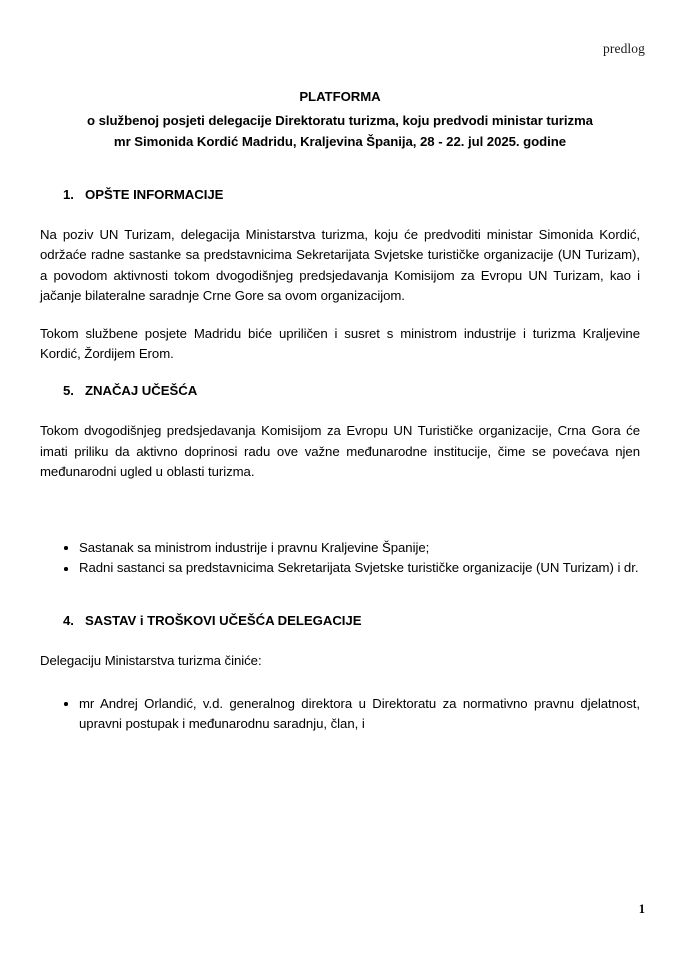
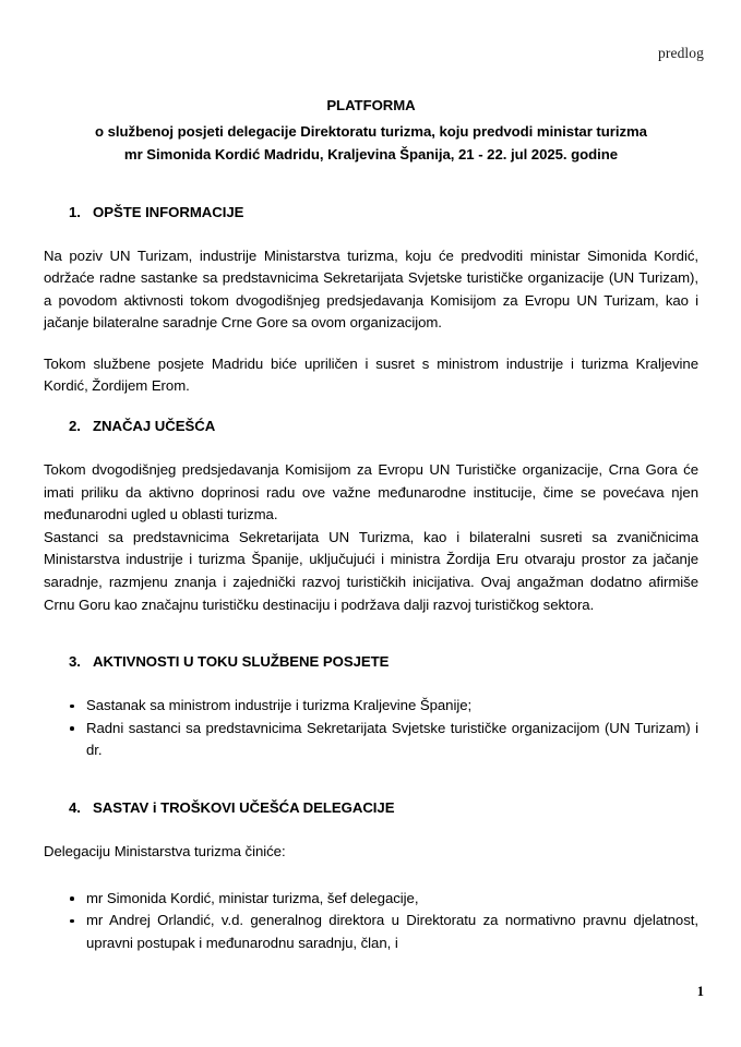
  predlog
  PLATFORMA
  o službenoj posjeti delegacije Direktoratu turizma, koju predvodi ministar turizma
- mr Simonida Kordić Madridu, Kraljevina Španija, 28 - 22. jul 2025. godine
+ mr Simonida Kordić Madridu, Kraljevina Španija, 21 - 22. jul 2025. godine
  1.
  OPŠTE INFORMACIJE
- Na poziv UN Turizam, delegacija Ministarstva turizma, koju će predvoditi ministar Simonida Kordić, održaće radne sastanke sa predstavnicima Sekretarijata Svjetske turističke organizacije (UN Turizam), a povodom aktivnosti tokom dvogodišnjeg predsjedavanja Komisijom za Evropu UN Turizam, kao i jačanje bilateralne saradnje Crne Gore sa ovom organizacijom.
+ Na poziv UN Turizam, industrije Ministarstva turizma, koju će predvoditi ministar Simonida Kordić, održaće radne sastanke sa predstavnicima Sekretarijata Svjetske turističke organizacije (UN Turizam), a povodom aktivnosti tokom dvogodišnjeg predsjedavanja Komisijom za Evropu UN Turizam, kao i jačanje bilateralne saradnje Crne Gore sa ovom organizacijom.
  Tokom službene posjete Madridu biće upriličen i susret s ministrom industrije i turizma Kraljevine Kordić, Žordijem Erom.
- 5.
+ 2.
  ZNAČAJ UČEŠĆA
  Tokom dvogodišnjeg predsjedavanja Komisijom za Evropu UN Turističke organizacije, Crna Gora će imati priliku da aktivno doprinosi radu ove važne međunarodne institucije, čime se povećava njen međunarodni ugled u oblasti turizma.
+ Sastanci sa predstavnicima Sekretarijata UN Turizma, kao i bilateralni susreti sa zvaničnicima Ministarstva industrije i turizma Španije, uključujući i ministra Žordija Eru otvaraju prostor za jačanje saradnje, razmjenu znanja i zajednički razvoj turističkih inicijativa. Ovaj angažman dodatno afirmiše Crnu Goru kao značajnu turističku destinaciju i podržava dalji razvoj turističkog sektora.
+ 3.
+ AKTIVNOSTI U TOKU SLUŽBENE POSJETE
- Sastanak sa ministrom industrije i pravnu Kraljevine Španije;
+ Sastanak sa ministrom industrije i turizma Kraljevine Španije;
- Radni sastanci sa predstavnicima Sekretarijata Svjetske turističke organizacije (UN Turizam) i dr.
+ Radni sastanci sa predstavnicima Sekretarijata Svjetske turističke organizacijom (UN Turizam) i dr.
  4.
  SASTAV i TROŠKOVI UČEŠĆA DELEGACIJE
  Delegaciju Ministarstva turizma činiće:
+ mr Simonida Kordić, ministar turizma, šef delegacije,
  mr Andrej Orlandić, v.d. generalnog direktora u Direktoratu za normativno pravnu djelatnost, upravni postupak i međunarodnu saradnju, član, i
  1
